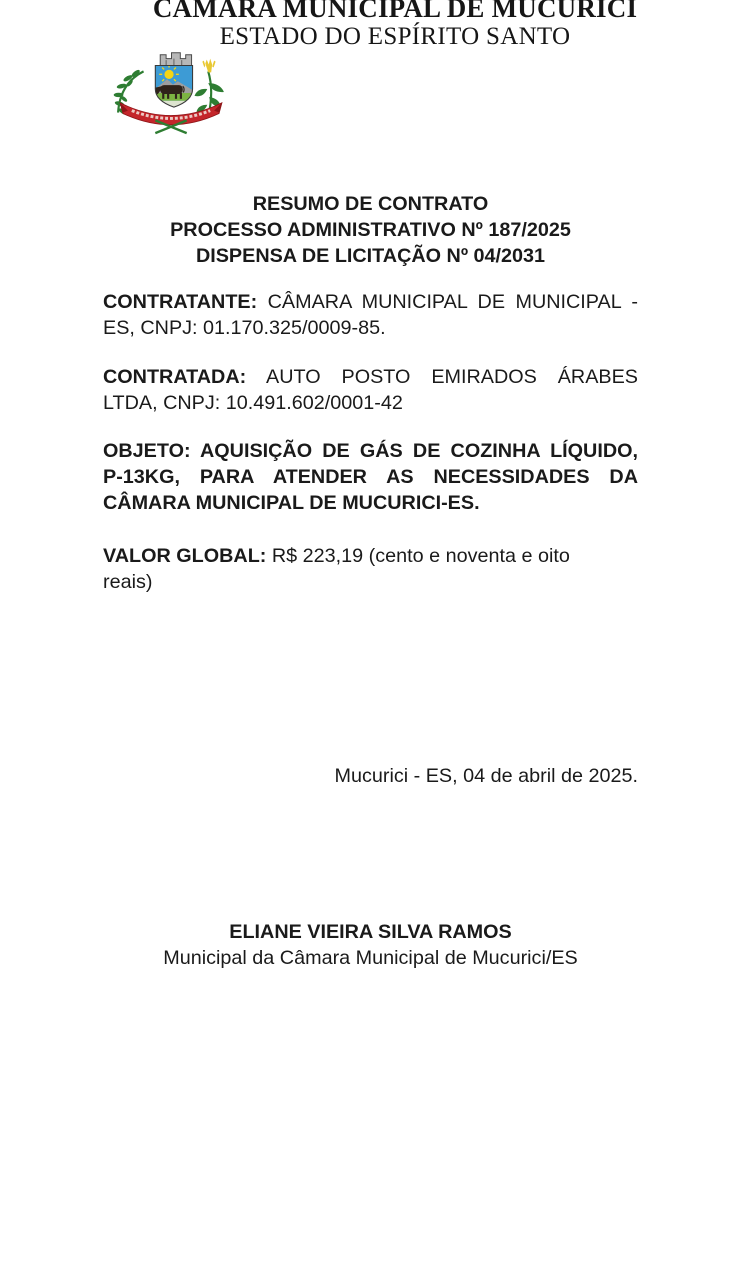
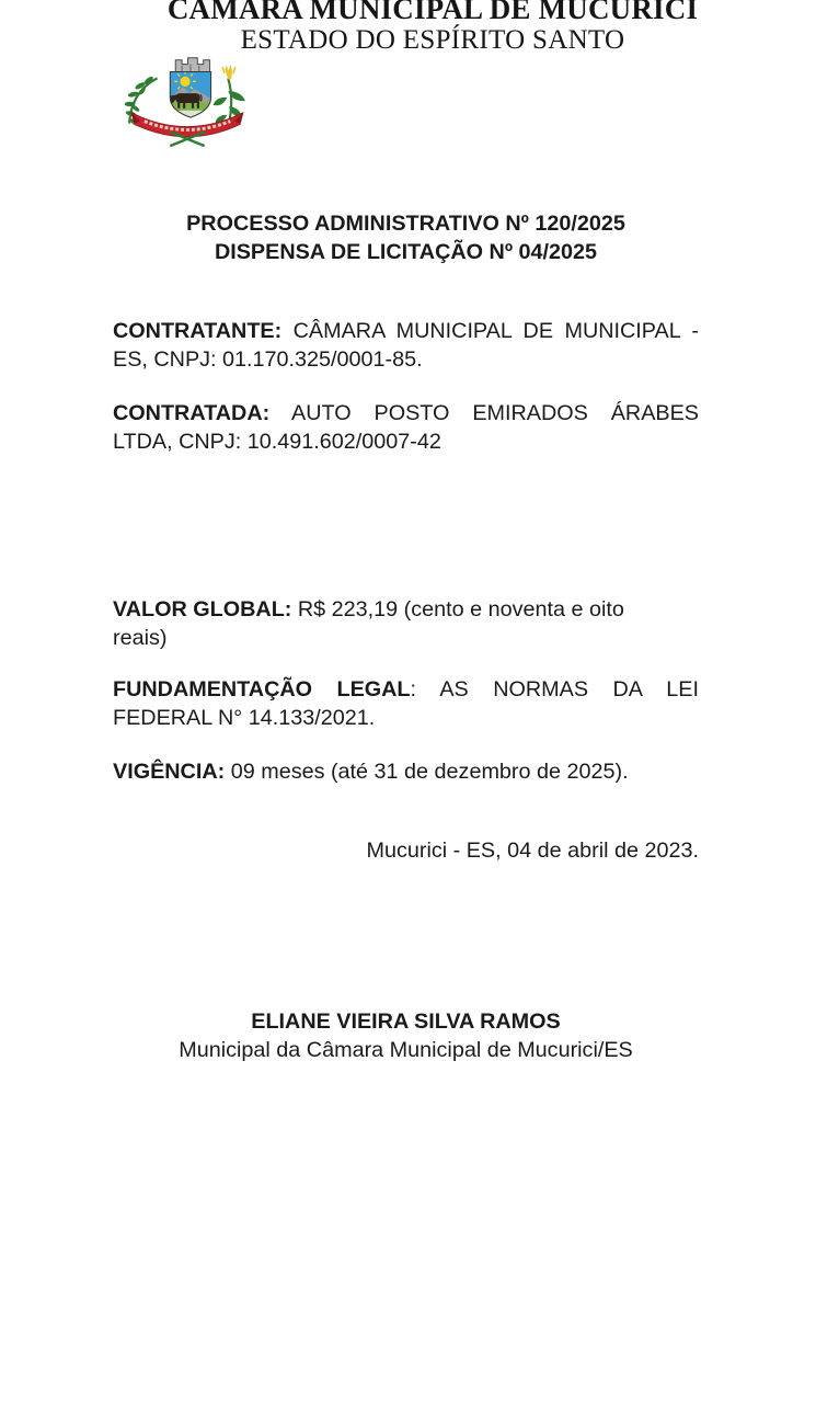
  CÂMARA MUNICIPAL DE MUCURICI
  ESTADO DO ESPÍRITO SANTO
- RESUMO DE CONTRATO
- PROCESSO ADMINISTRATIVO Nº 187/2025
+ PROCESSO ADMINISTRATIVO Nº 120/2025
- DISPENSA DE LICITAÇÃO Nº 04/2031
+ DISPENSA DE LICITAÇÃO Nº 04/2025
  CONTRATANTE: CÂMARA MUNICIPAL DE MUNICIPAL -
- ES, CNPJ: 01.170.325/0009-85.
+ ES, CNPJ: 01.170.325/0001-85.
  CONTRATADA: AUTO POSTO EMIRADOS ÁRABES
- LTDA, CNPJ: 10.491.602/0001-42
+ LTDA, CNPJ: 10.491.602/0007-42
- OBJETO: AQUISIÇÃO DE GÁS DE COZINHA LÍQUIDO,
- P-13KG, PARA ATENDER AS NECESSIDADES DA
- CÂMARA MUNICIPAL DE MUCURICI-ES.
  VALOR GLOBAL: R$ 223,19 (cento e noventa e oito
  reais)
+ FUNDAMENTAÇÃO LEGAL: AS NORMAS DA LEI
+ FEDERAL N° 14.133/2021.
+ VIGÊNCIA: 09 meses (até 31 de dezembro de 2025).
- Mucurici - ES, 04 de abril de 2025.
+ Mucurici - ES, 04 de abril de 2023.
  ELIANE VIEIRA SILVA RAMOS
  Municipal da Câmara Municipal de Mucurici/ES
